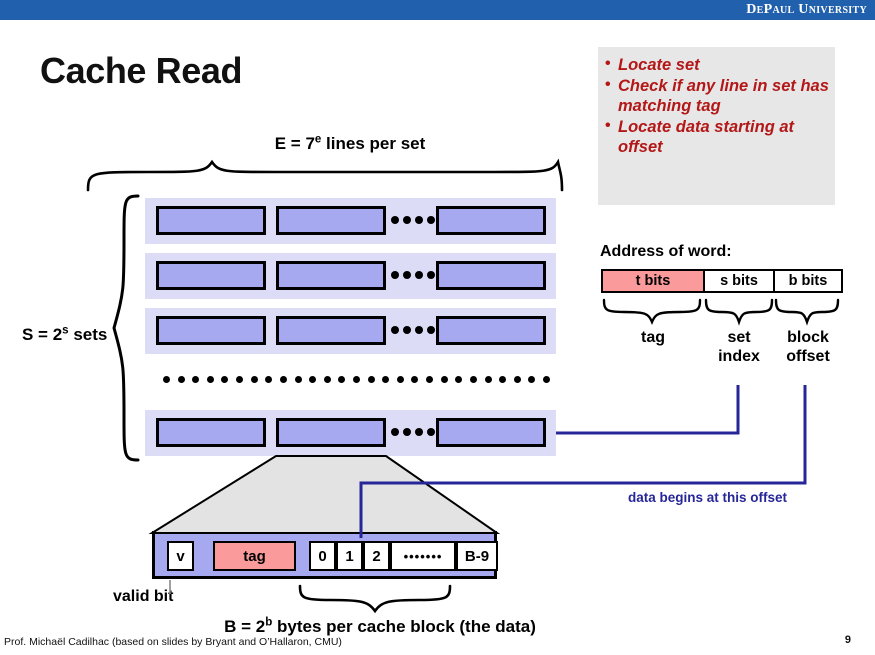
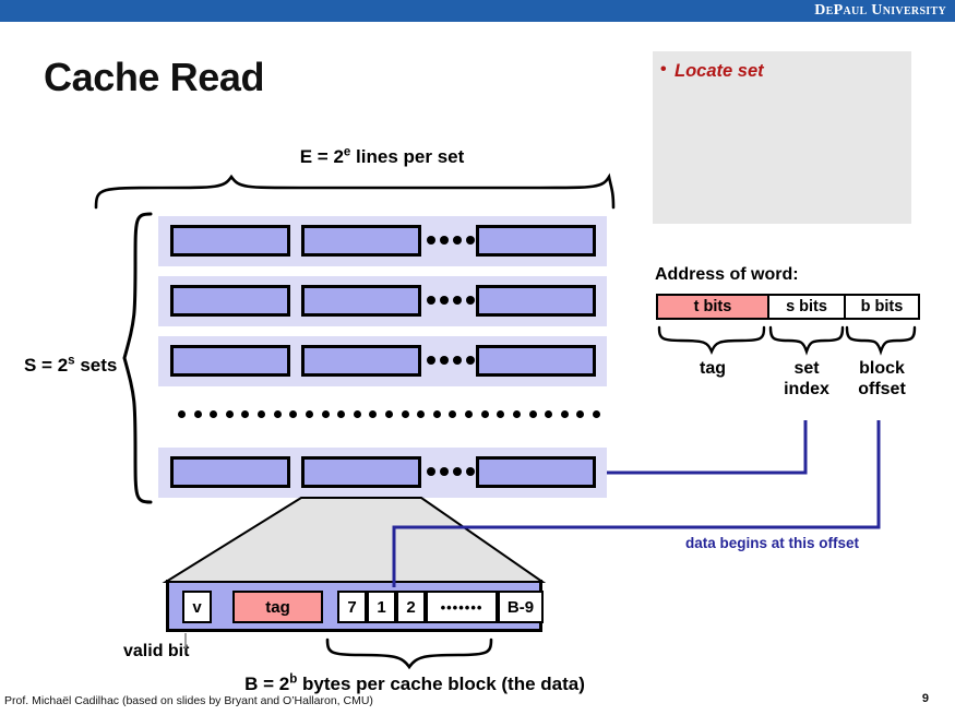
  DePaul University
  Cache Read
  Locate set
- Check if any line in set has matching tag
- Locate data starting at offset
- E = 7e lines per set
+ E = 2e lines per set
  S = 2s sets
  Address of word:
  t bits
  s bits
  b bits
  tag
  set
  index
  block
  offset
  data begins at this offset
  v
  tag
- 0
+ 7
  1
  2
  •••••••
  B-9
  valid bit
  B = 2b bytes per cache block (the data)
  Prof. Michaël Cadilhac (based on slides by Bryant and O’Hallaron, CMU)
  9
